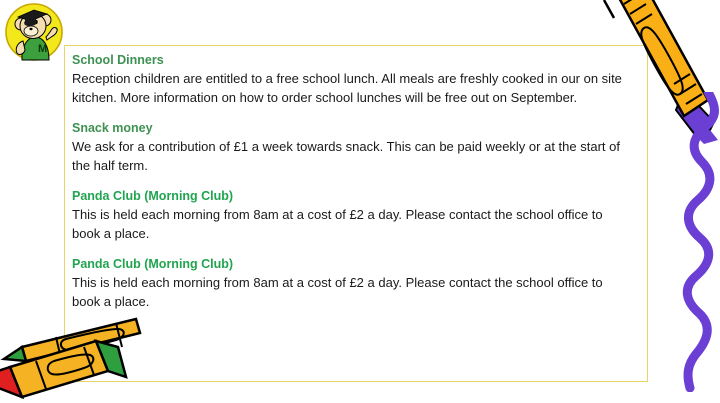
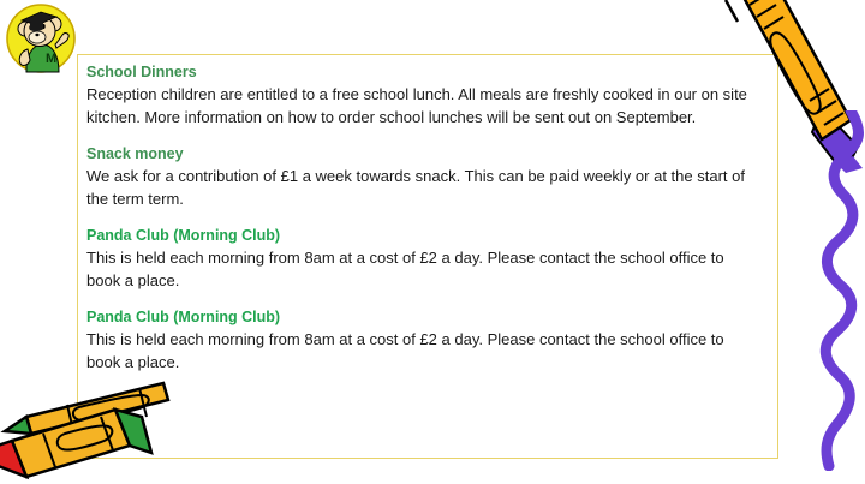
  M
  School Dinners
- Reception children are entitled to a free school lunch. All meals are freshly cooked in our on site kitchen. More information on how to order school lunches will be free out on September.
+ Reception children are entitled to a free school lunch. All meals are freshly cooked in our on site kitchen. More information on how to order school lunches will be sent out on September.
  Snack money
- We ask for a contribution of £1 a week towards snack. This can be paid weekly or at the start of the half term.
+ We ask for a contribution of £1 a week towards snack. This can be paid weekly or at the start of the term term.
  Panda Club (Morning Club)
  This is held each morning from 8am at a cost of £2 a day. Please contact the school office to book a place.
  Panda Club (Morning Club)
  This is held each morning from 8am at a cost of £2 a day. Please contact the school office to book a place.
